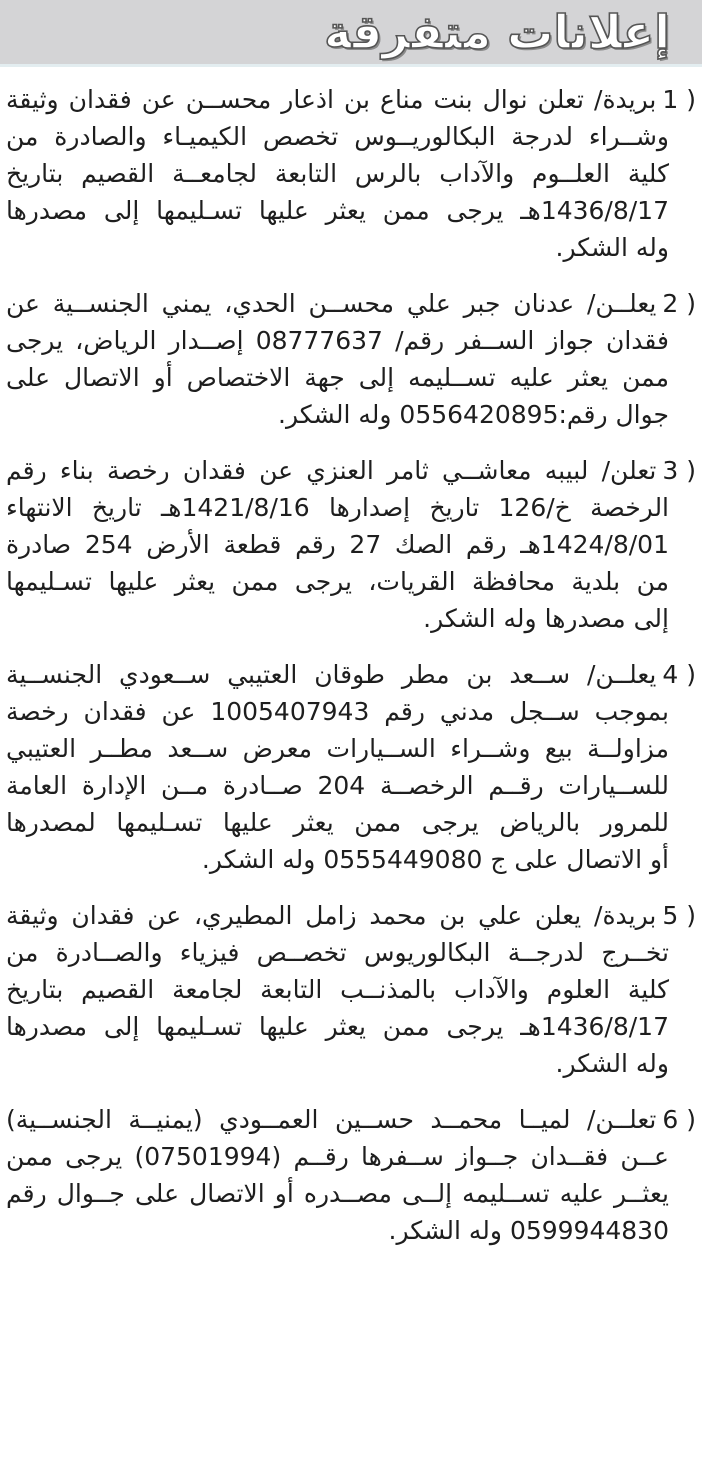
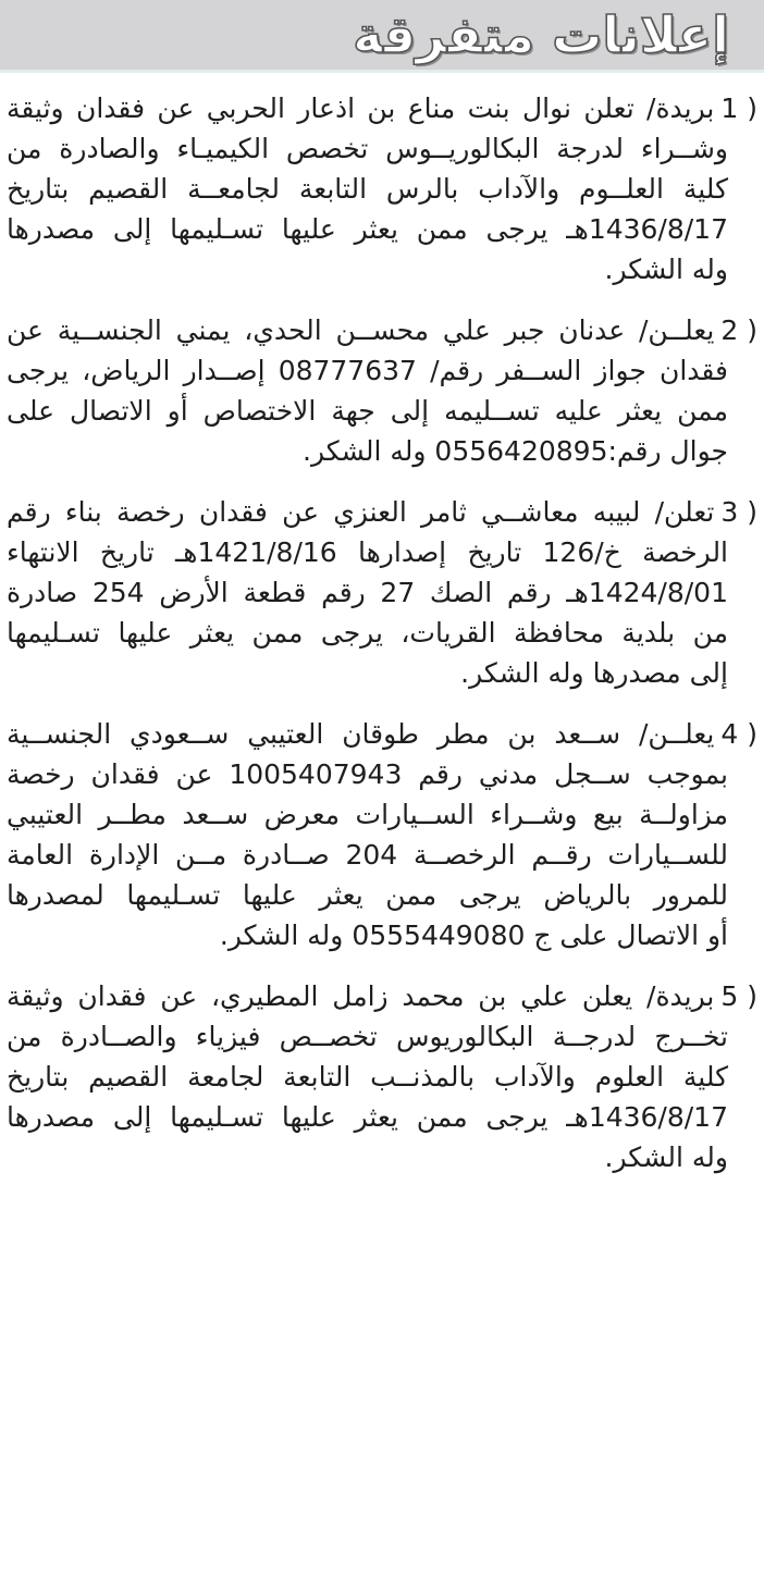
  إعلانات متفرقة
- 1 )بريدة/ تعلن نوال بنت مناع بن اذعار محســن عن فقدان وثيقة
+ 1 )بريدة/ تعلن نوال بنت مناع بن اذعار الحربي عن فقدان وثيقة
  وشــراء لدرجة البكالوريــوس تخصص الكيميـاء والصادرة من
  كلية العلــوم والآداب بالرس التابعة لجامعــة القصيم بتاريخ
  1436/8/17هـ يرجى ممن يعثر عليها تسـليمها إلى مصدرها
  وله الشكر.
  2 )يعلــن/ عدنان جبر علي محســن الحدي، يمني الجنســية عن
  فقدان جواز الســفر رقم/ 08777637 إصــدار الرياض، يرجى
  ممن يعثر عليه تســليمه إلى جهة الاختصاص أو الاتصال على
  جوال رقم:0556420895 وله الشكر.
  3 )تعلن/ لبيبه معاشــي ثامر العنزي عن فقدان رخصة بناء رقم
  الرخصة خ/126 تاريخ إصدارها 1421/8/16هـ تاريخ الانتهاء
  1424/8/01هـ رقم الصك 27 رقم قطعة الأرض 254 صادرة
  من بلدية محافظة القريات، يرجى ممن يعثر عليها تسـليمها
  إلى مصدرها وله الشكر.
  4 )يعلــن/ ســعد بن مطر طوقان العتيبي ســعودي الجنســية
  بموجب ســجل مدني رقم 1005407943 عن فقدان رخصة
  مزاولــة بيع وشــراء الســيارات معرض ســعد مطــر العتيبي
  للســيارات رقــم الرخصــة 204 صــادرة مــن الإدارة العامة
  للمرور بالرياض يرجى ممن يعثر عليها تسـليمها لمصدرها
  أو الاتصال على ج 0555449080 وله الشكر.
  5 )بريدة/ يعلن علي بن محمد زامل المطيري، عن فقدان وثيقة
  تخــرج لدرجــة البكالوريوس تخصــص فيزياء والصــادرة من
  كلية العلوم والآداب بالمذنــب التابعة لجامعة القصيم بتاريخ
  1436/8/17هـ يرجى ممن يعثر عليها تسـليمها إلى مصدرها
  وله الشكر.
- 6 )تعلــن/ لميــا محمــد حســين العمــودي (يمنيــة الجنســية)
- عــن فقــدان جــواز ســفرها رقــم (07501994) يرجى ممن
- يعثــر عليه تســليمه إلــى مصــدره أو الاتصال على جــوال رقم
- 0599944830 وله الشكر.
